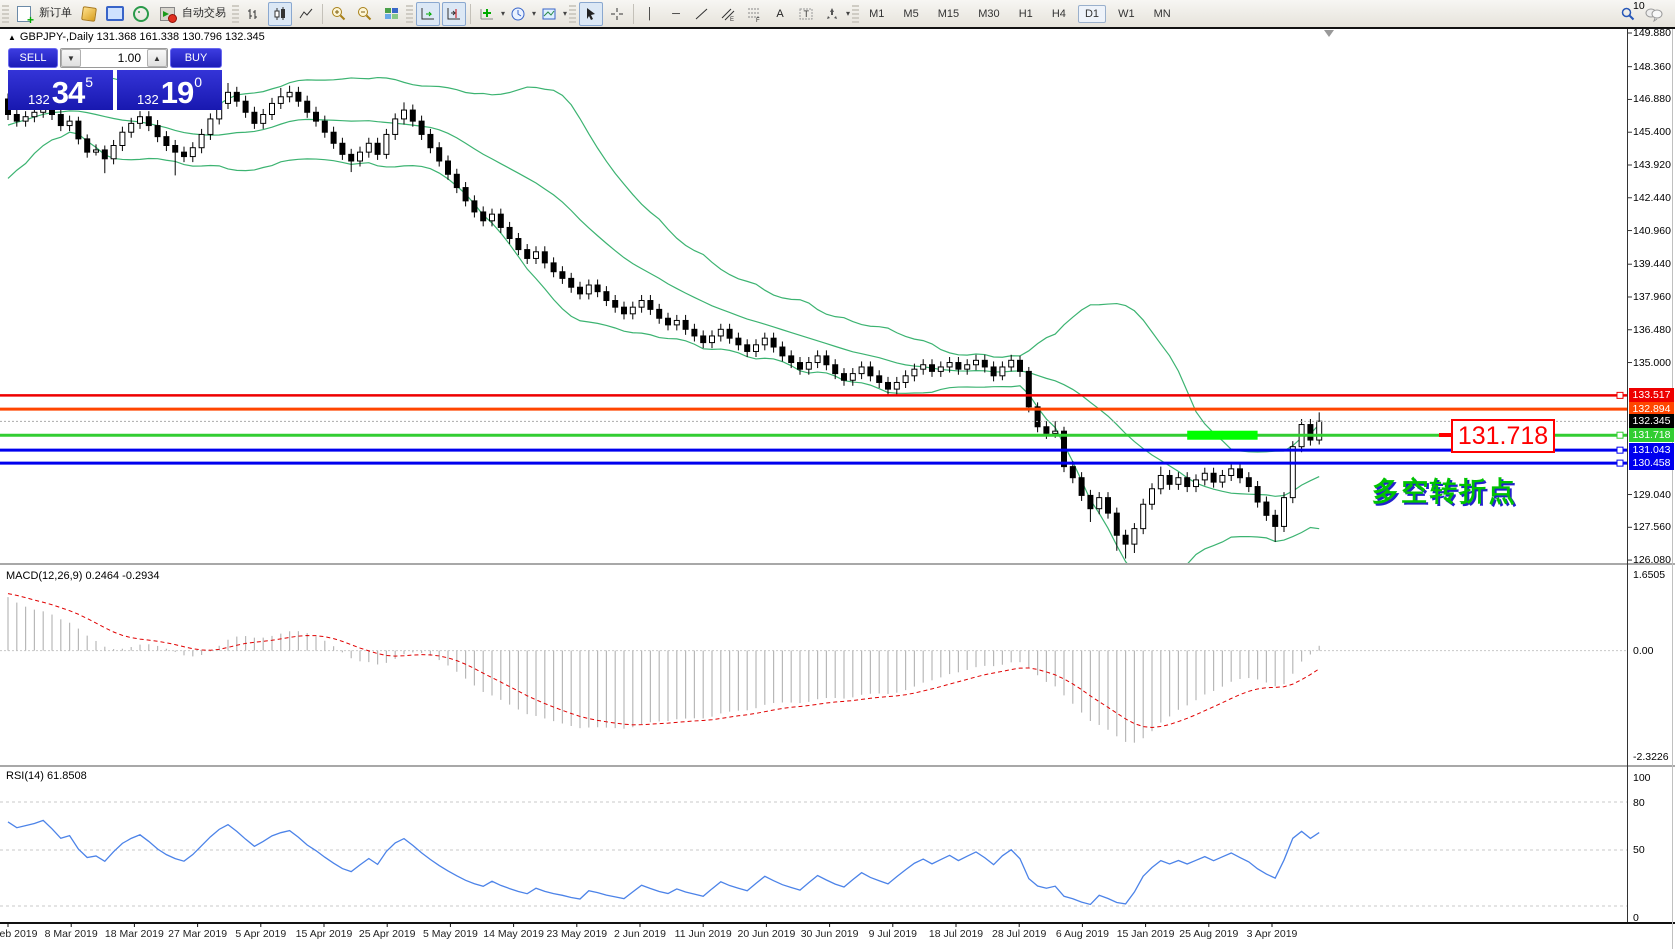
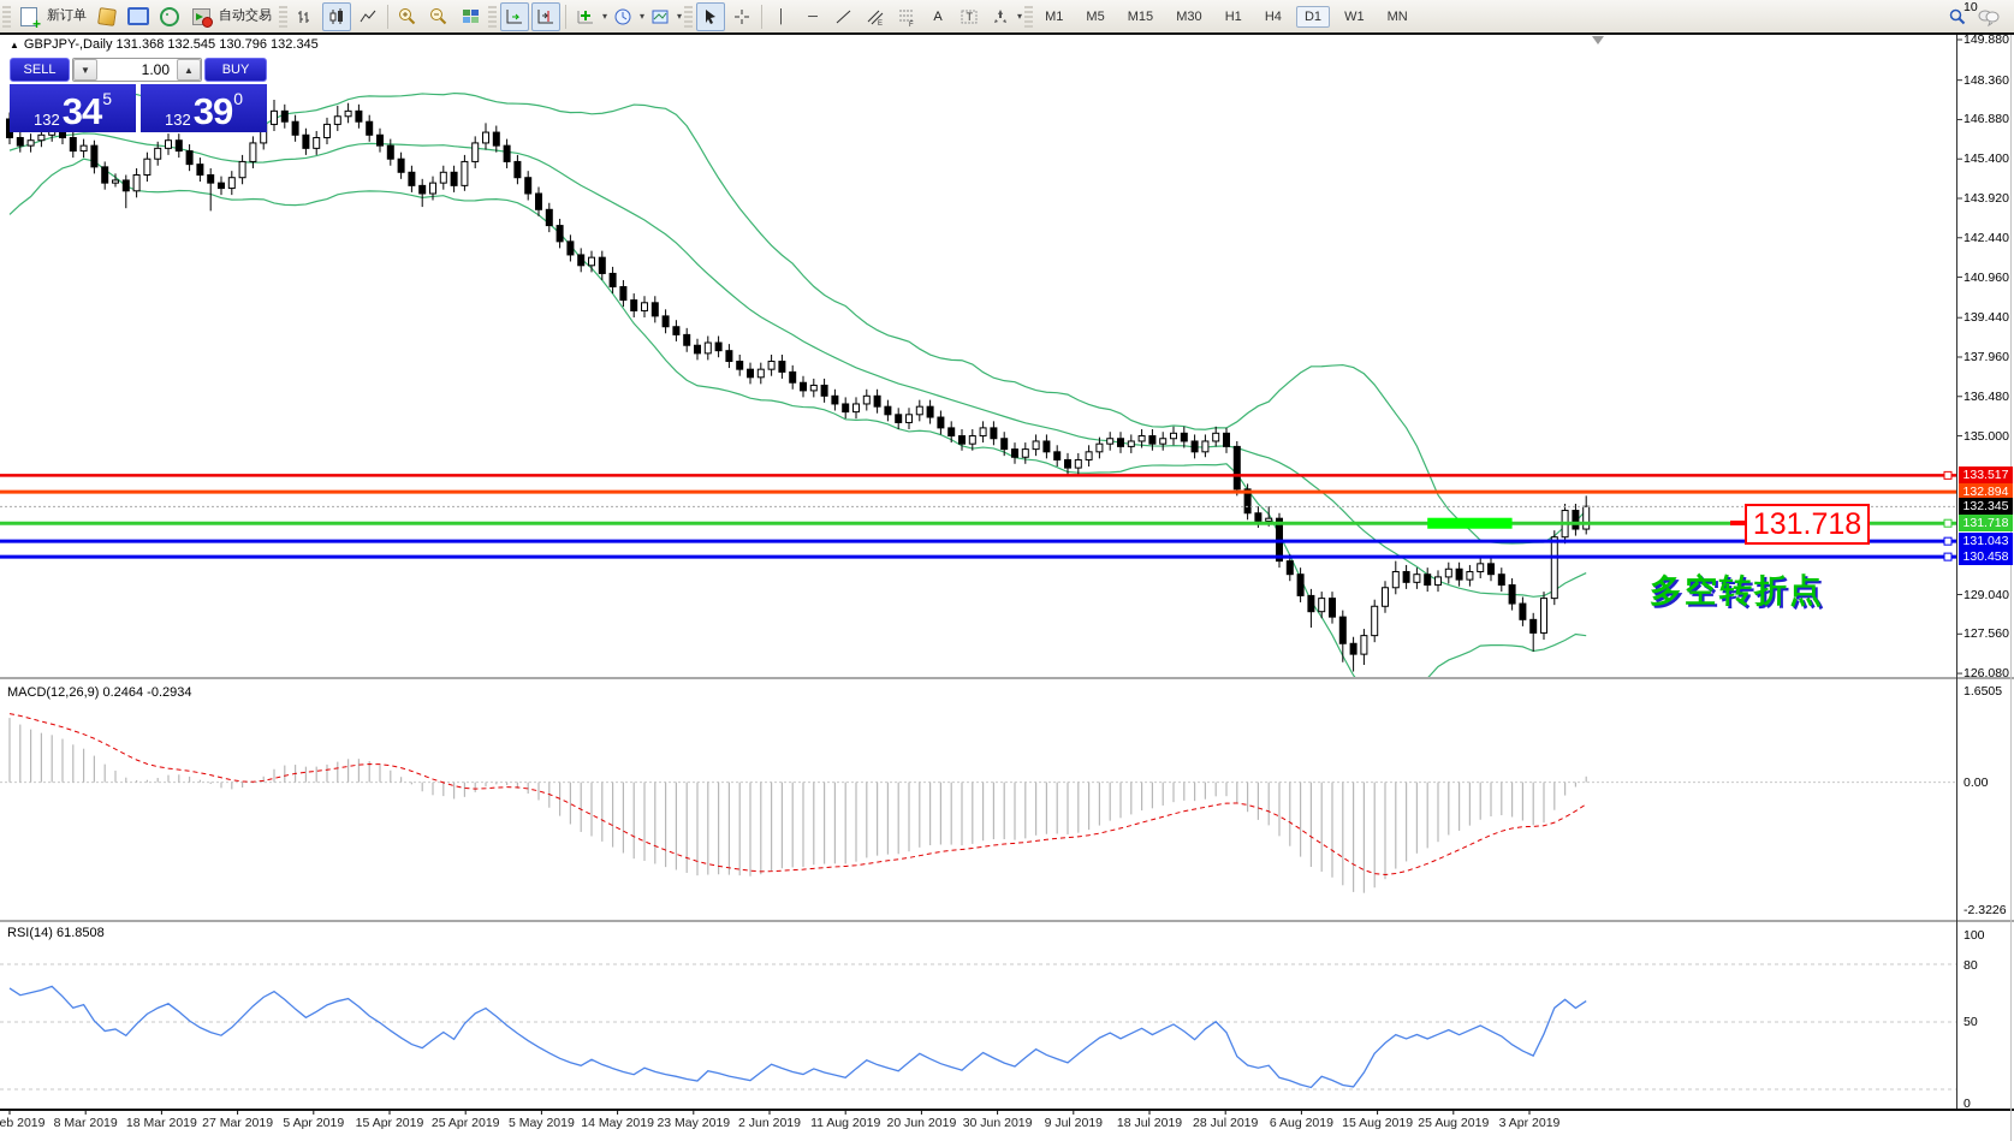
  +
  新订单
  自动交易
  ▾
  ▾
  ▾
  │
  ─
  A
  T
  ▾
  M1 M5 M15 M30 H1 H4 D1 W1 MN
- ▲ GBPJPY-,Daily 131.368 161.338 130.796 132.345
+ ▲ GBPJPY-,Daily 131.368 132.545 130.796 132.345
  SELL
  ▼
  1.00
  ▲
  BUY
  132
  34
  5
  132
- 19
+ 39
  0
  131.718
  多空转折点
  MACD(12,26,9) 0.2464 -0.2934
  RSI(14) 61.8508
  149.880
  148.360
  146.880
  145.400
  143.920
  142.440
  140.960
  139.440
  137.960
  136.480
  135.000
  129.040
  127.560
  126.080
  133.517
  132.894
  131.718
  131.043
  130.458
  132.345
  1.6505
  0.00
  -2.3226
  100
  80
  50
  10
  0
  8 Mar 2019
  18 Mar 2019
  27 Mar 2019
  5 Apr 2019
  15 Apr 2019
  25 Apr 2019
  5 May 2019
  14 May 2019
  23 May 2019
  2 Jun 2019
- 11 Jun 2019
+ 11 Aug 2019
  20 Jun 2019
  30 Jun 2019
  9 Jul 2019
  18 Jul 2019
  28 Jul 2019
  6 Aug 2019
- 15 Jan 2019
+ 15 Aug 2019
  25 Aug 2019
  3 Apr 2019
